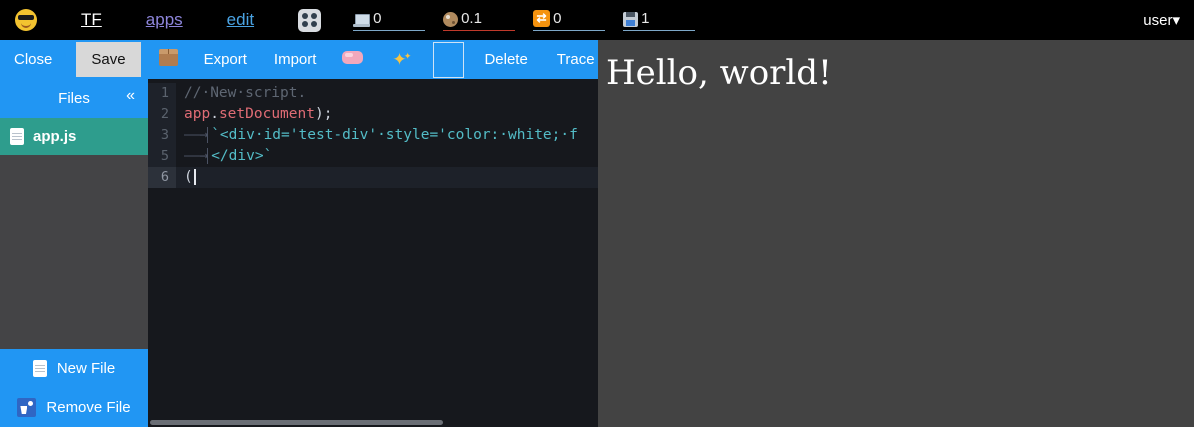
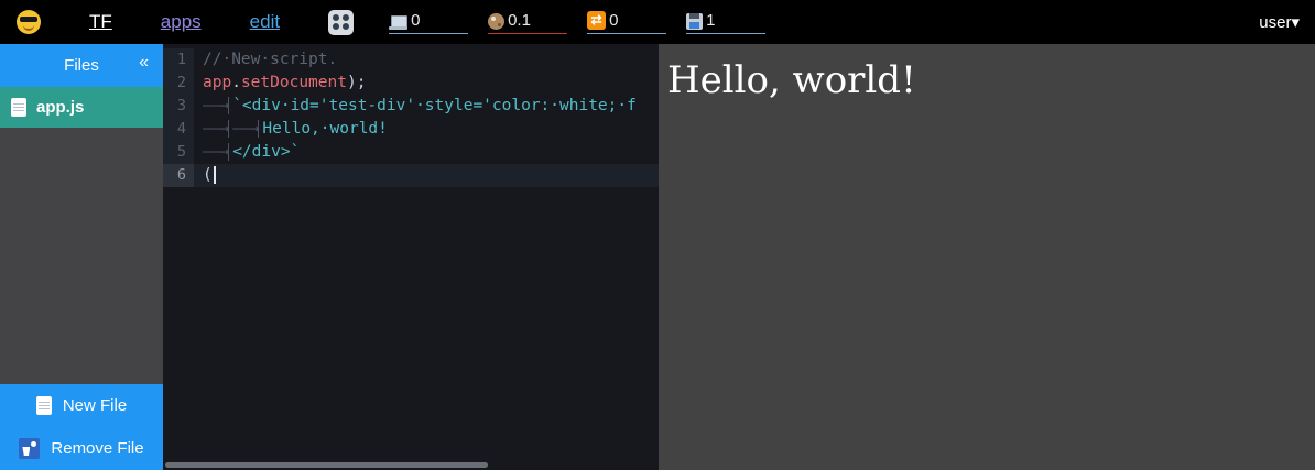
  TF
  apps
  edit
  0
  0.1
  ⇄
  0
  1
  user▾
- Close
- Save
- Export
- Import
- ✦
- Delete
- Trace
  Files
  «
  app.js
  New File
  Remove File
  1
  //·New·script.
  2
  app.setDocument);
  3
  ——→ `<div·id='test-div'·style='color:·white;·f
+ 4
+ ——→ ——→ Hello,·world!
  5
  ——→ </div>`
  6
  (
  Hello, world!
